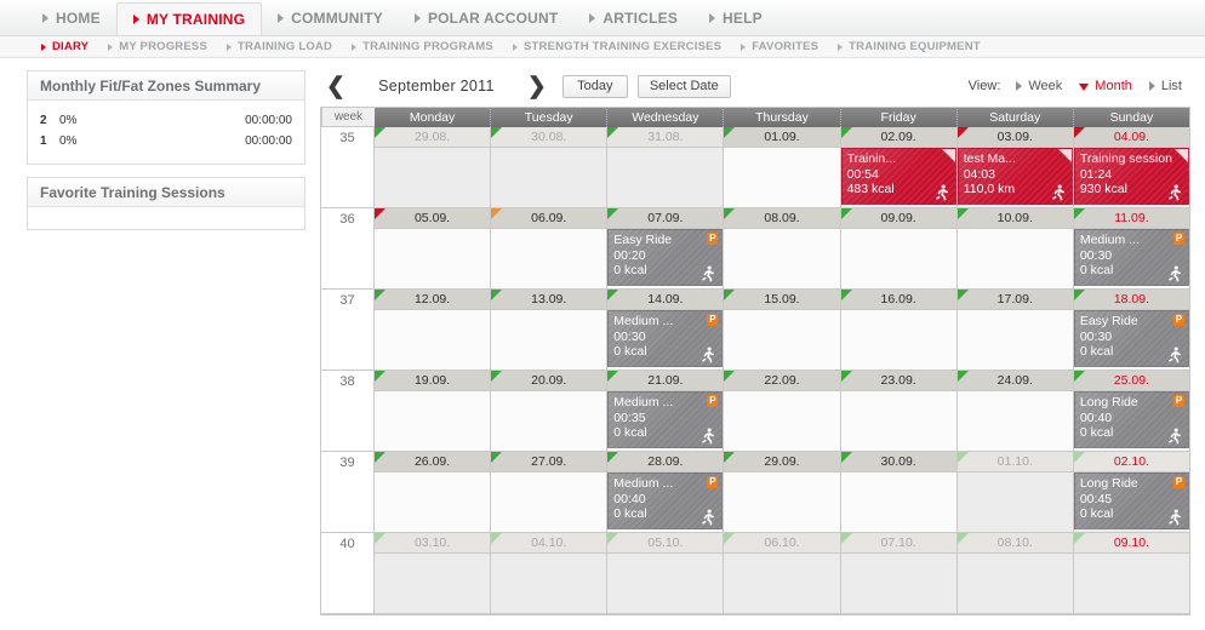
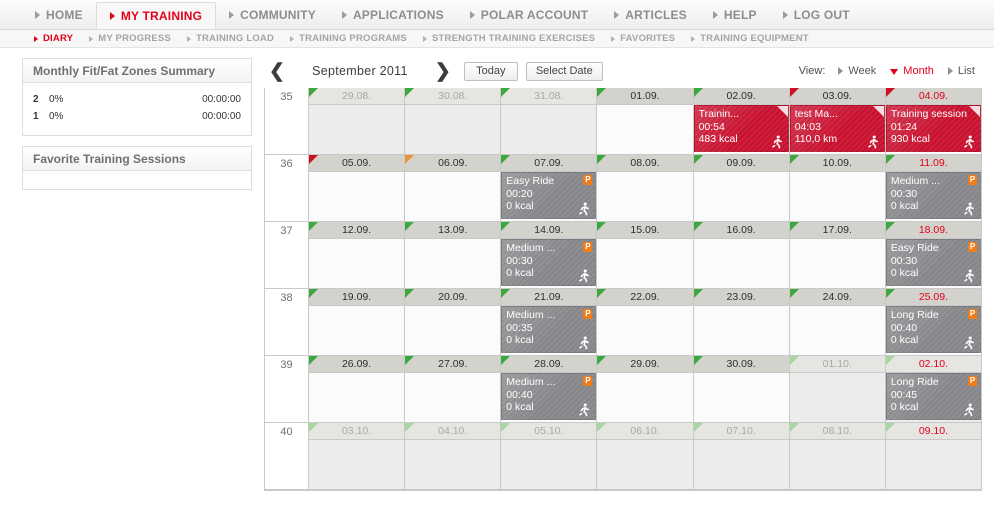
  HOME
  MY TRAINING
  COMMUNITY
+ APPLICATIONS
  POLAR ACCOUNT
  ARTICLES
  HELP
+ LOG OUT
  DIARY
  MY PROGRESS
  TRAINING LOAD
  TRAINING PROGRAMS
  STRENGTH TRAINING EXERCISES
  FAVORITES
  TRAINING EQUIPMENT
  Monthly Fit/Fat Zones Summary
  2
  0%
  00:00:00
  1
  0%
  00:00:00
  Favorite Training Sessions
  ❮
  September 2011
  ❯
  Today
  Select Date
  View:
  Week
  Month
  List
- week
- Monday
- Tuesday
- Wednesday
- Thursday
- Friday
- Saturday
- Sunday
  35
  29.08.
  30.08.
  31.08.
  01.09.
  02.09.
  03.09.
  04.09.
  Trainin...
  00:54
  483 kcal
  test Ma...
  04:03
  110,0 km
  Training session
  01:24
  930 kcal
  36
  05.09.
  06.09.
  07.09.
  08.09.
  09.09.
  10.09.
  11.09.
  P
  Easy Ride
  00:20
  0 kcal
  P
  Medium ...
  00:30
  0 kcal
  37
  12.09.
  13.09.
  14.09.
  15.09.
  16.09.
  17.09.
  18.09.
  P
  Medium ...
  00:30
  0 kcal
  P
  Easy Ride
  00:30
  0 kcal
  38
  19.09.
  20.09.
  21.09.
  22.09.
  23.09.
  24.09.
  25.09.
  P
  Medium ...
  00:35
  0 kcal
  P
  Long Ride
  00:40
  0 kcal
  39
  26.09.
  27.09.
  28.09.
  29.09.
  30.09.
  01.10.
  02.10.
  P
  Medium ...
  00:40
  0 kcal
  P
  Long Ride
  00:45
  0 kcal
  40
  03.10.
  04.10.
  05.10.
  06.10.
  07.10.
  08.10.
  09.10.
